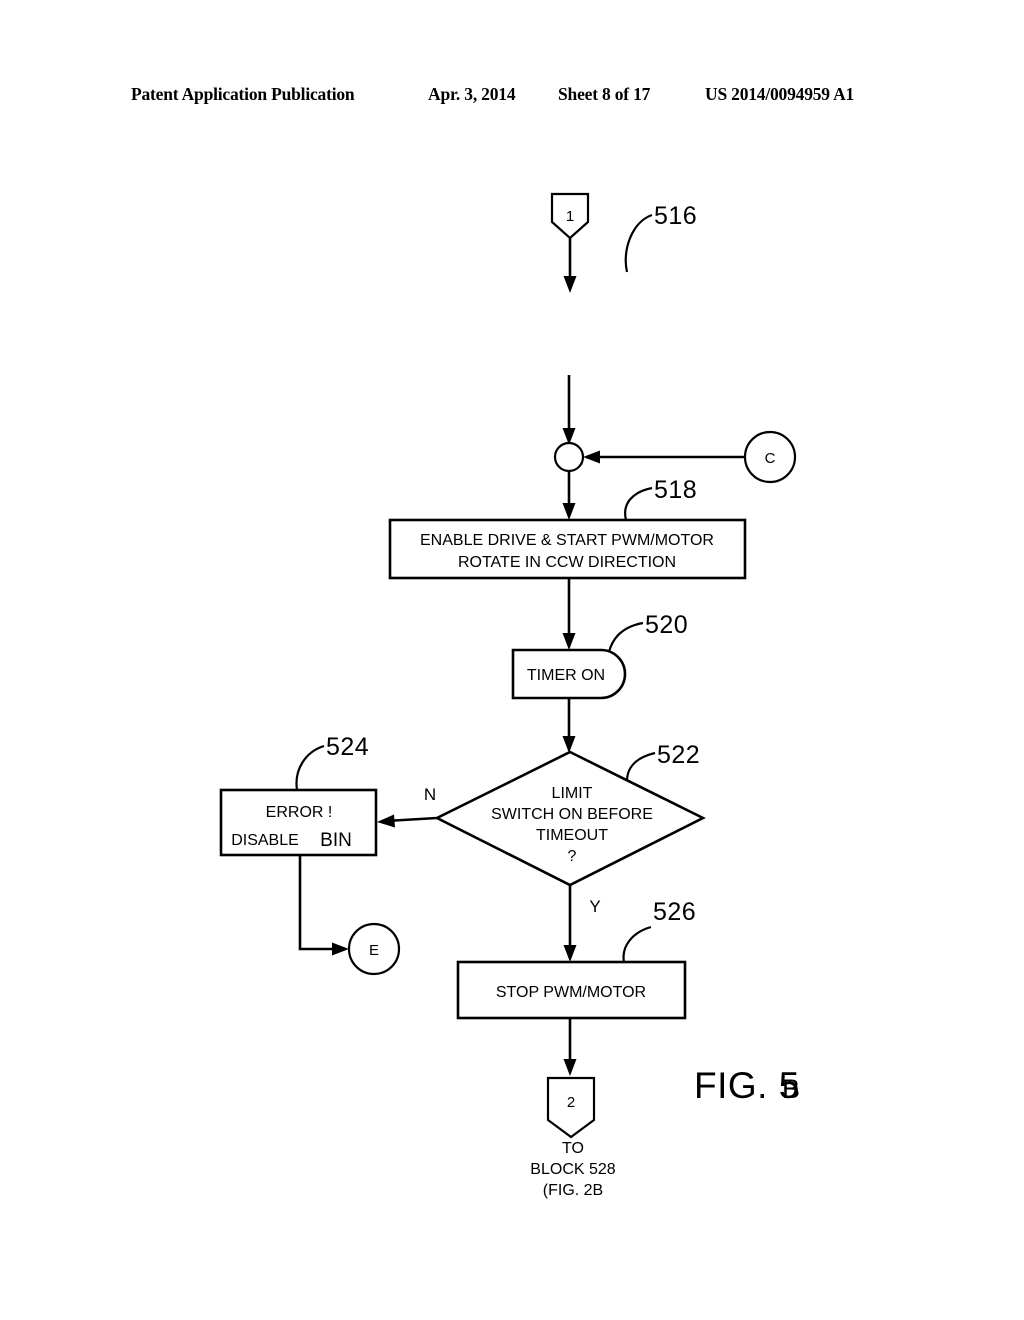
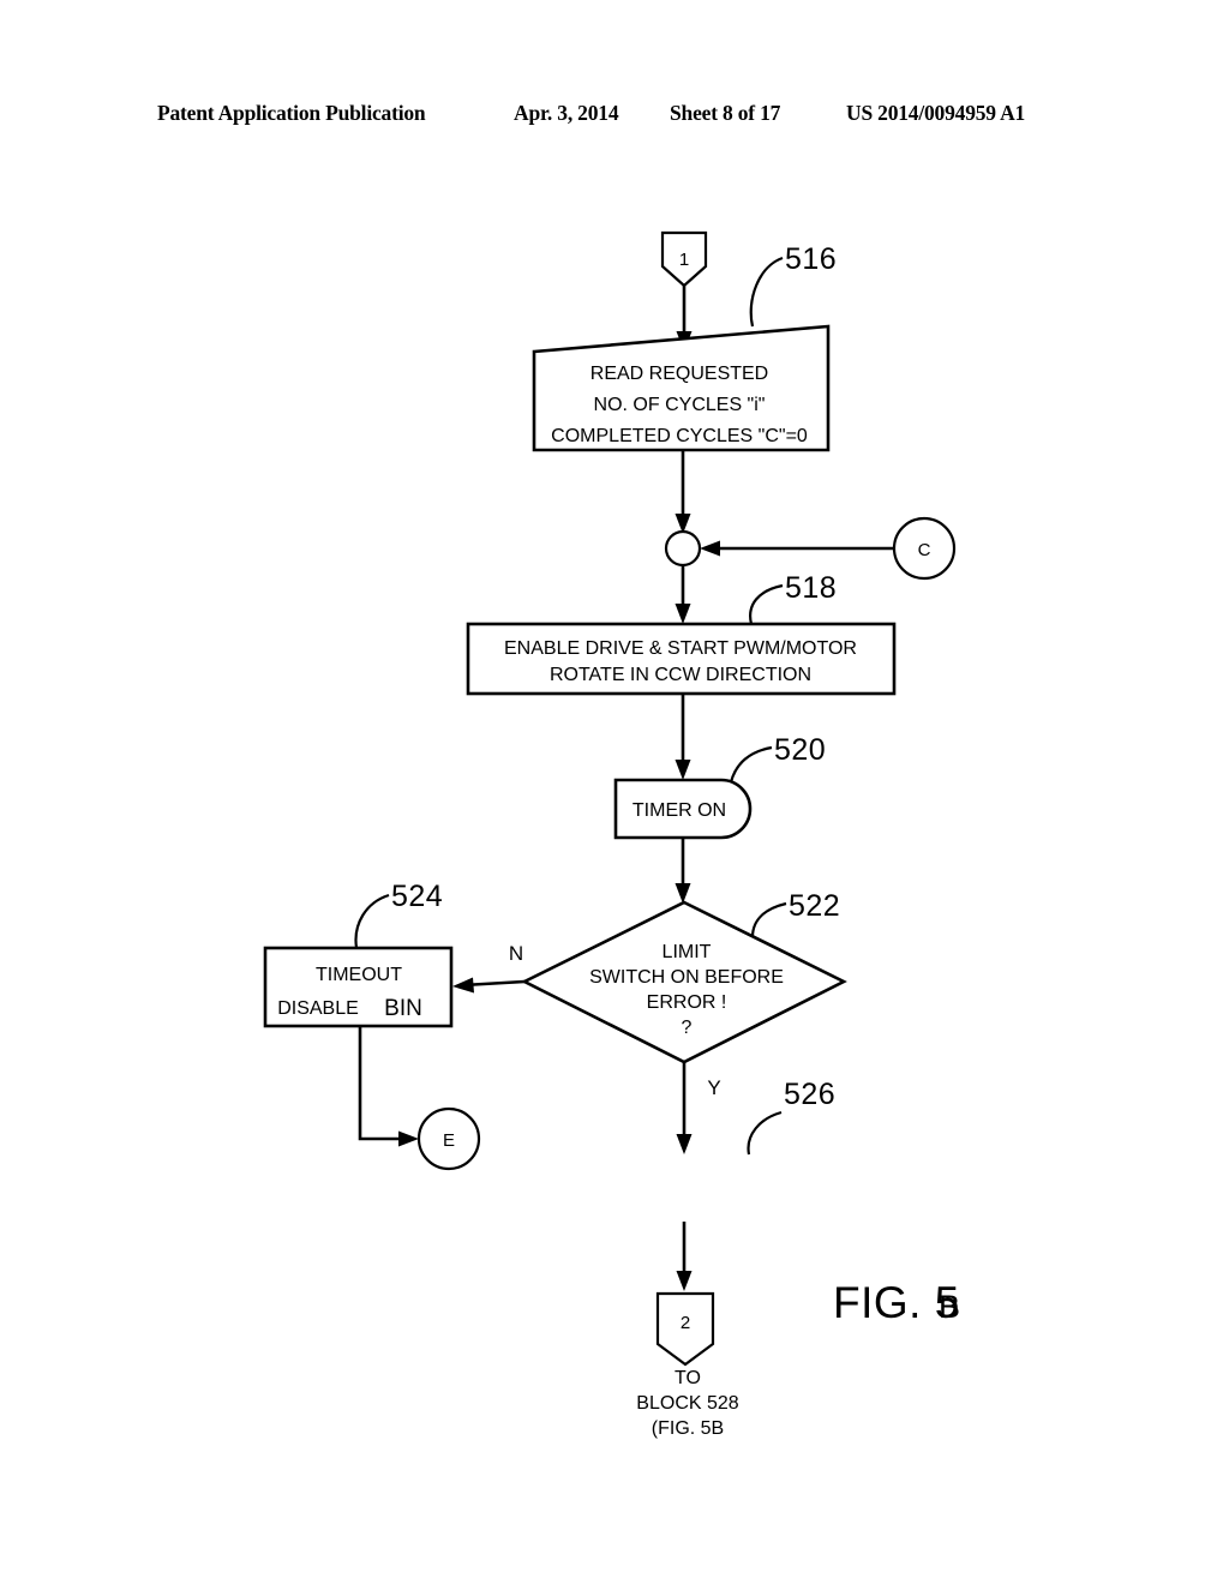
  Patent Application Publication
  Apr. 3, 2014
  Sheet 8 of 17
  US 2014/0094959 A1
  1
+ READ REQUESTED
+ NO. OF CYCLES "i"
+ COMPLETED CYCLES "C"=0
  516
  C
  ENABLE DRIVE & START PWM/MOTOR
  ROTATE IN CCW DIRECTION
  518
  TIMER ON
  520
  LIMIT
  SWITCH ON BEFORE
- TIMEOUT
+ ERROR !
  ?
  522
  N
- ERROR !
+ TIMEOUT
  DISABLE
  BIN
  524
  E
  Y
- STOP PWM/MOTOR
  526
  2
  TO
  BLOCK 528
- (FIG. 2B
+ (FIG. 5B
  FIG. 5
  B
